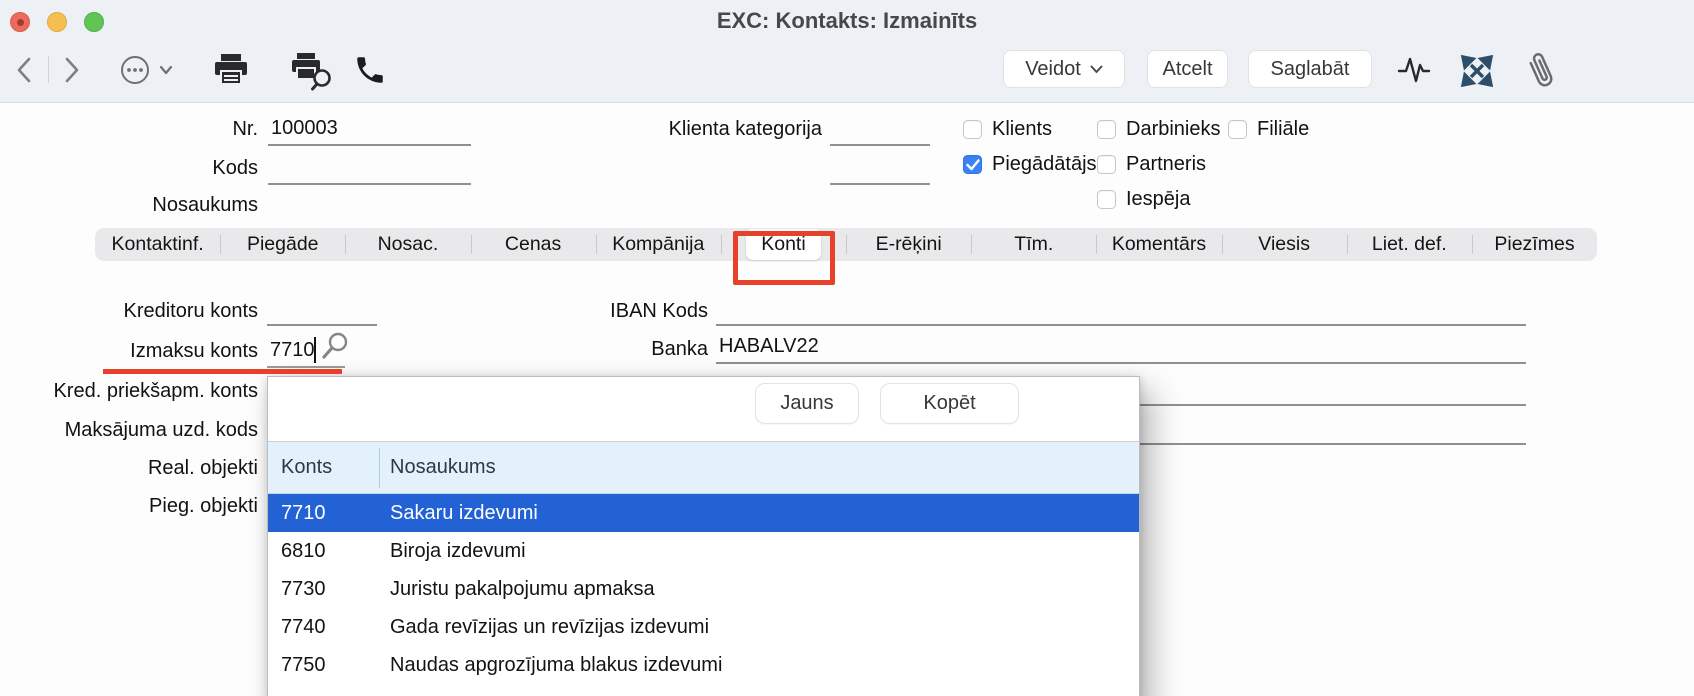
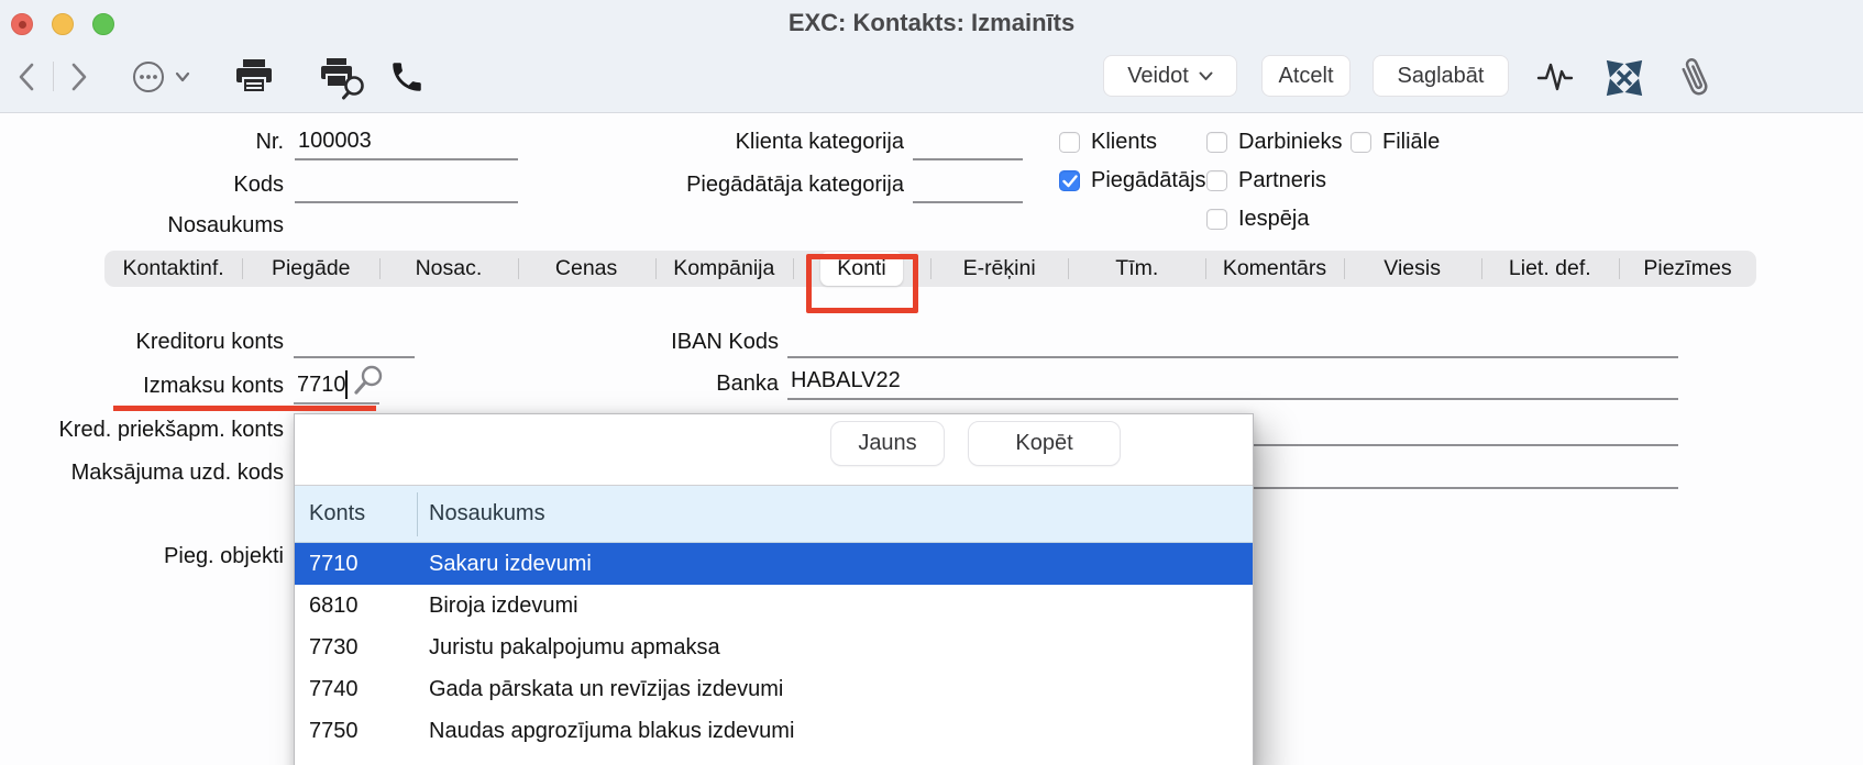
  EXC: Kontakts: Izmainīts
  Veidot
  Atcelt
  Saglabāt
  Nr.
  100003
  Kods
  Nosaukums
  Klienta kategorija
+ Piegādātāja kategorija
  Klients
  Piegādātājs
  Darbinieks
  Partneris
  Iespēja
  Filiāle
  Kontaktinf.
  Piegāde
  Nosac.
  Cenas
  Kompānija
  Konti
  E-rēķini
  Tīm.
  Komentārs
  Viesis
  Liet. def.
  Piezīmes
  Kreditoru konts
  Izmaksu konts
  7710
  Kred. priekšapm. konts
  Maksājuma uzd. kods
- Real. objekti
  Pieg. objekti
  IBAN Kods
  Banka
  HABALV22
  Jauns
  Kopēt
  Konts
  Nosaukums
  7710
  Sakaru izdevumi
  6810
  Biroja izdevumi
  7730
  Juristu pakalpojumu apmaksa
  7740
- Gada revīzijas un revīzijas izdevumi
+ Gada pārskata un revīzijas izdevumi
  7750
  Naudas apgrozījuma blakus izdevumi
